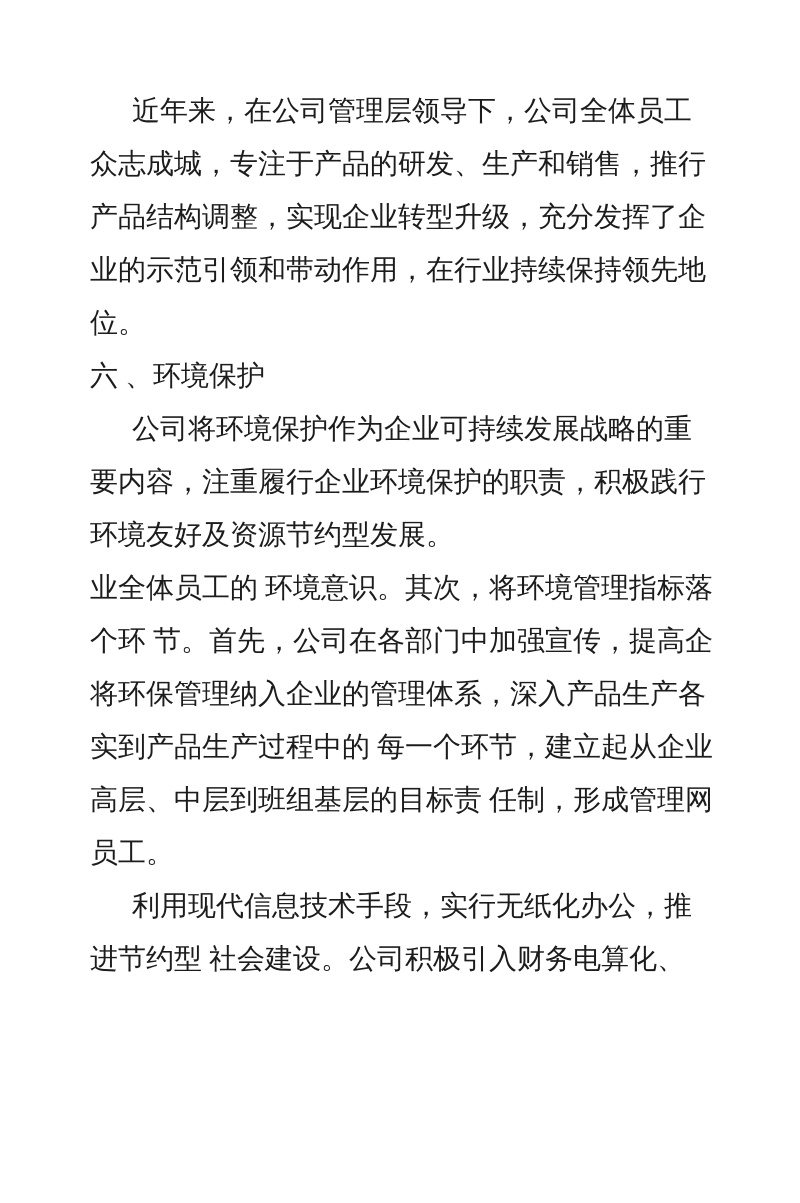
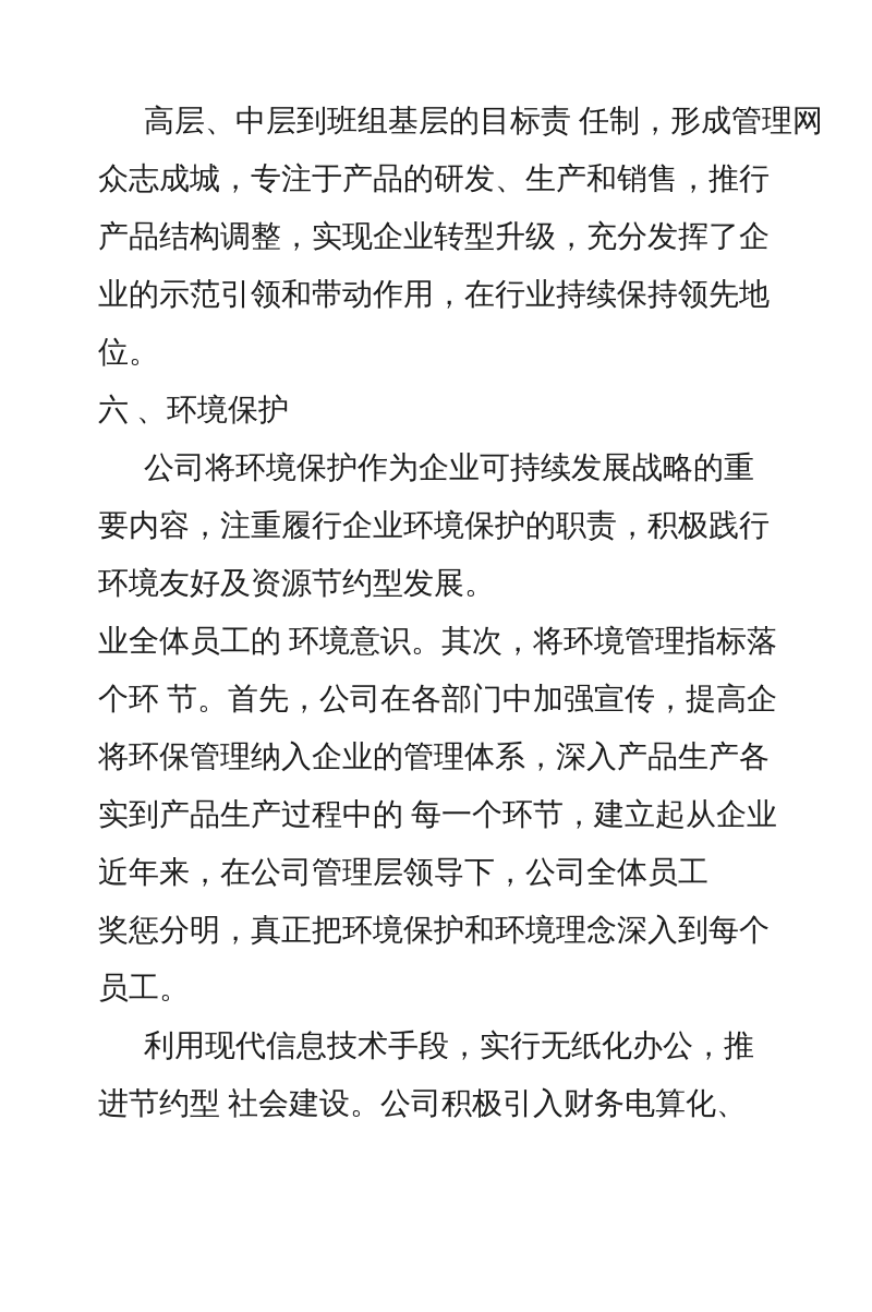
- 近年来，在公司管理层领导下，公司全体员工
+ 高层、中层到班组基层的目标责 任制，形成管理网
  众志成城，专注于产品的研发、生产和销售，推行
  产品结构调整，实现企业转型升级，充分发挥了企
  业的示范引领和带动作用，在行业持续保持领先地
  位。
  六 、环境保护
  公司将环境保护作为企业可持续发展战略的重
  要内容，注重履行企业环境保护的职责，积极践行
  环境友好及资源节约型发展。
  业全体员工的 环境意识。其次，将环境管理指标落
  个环 节。首先，公司在各部门中加强宣传，提高企
  将环保管理纳入企业的管理体系，深入产品生产各
  实到产品生产过程中的 每一个环节，建立起从企业
- 高层、中层到班组基层的目标责 任制，形成管理网
+ 近年来，在公司管理层领导下，公司全体员工
+ 奖惩分明，真正把环境保护和环境理念深入到每个
  员工。
  利用现代信息技术手段，实行无纸化办公，推
  进节约型 社会建设。公司积极引入财务电算化、
